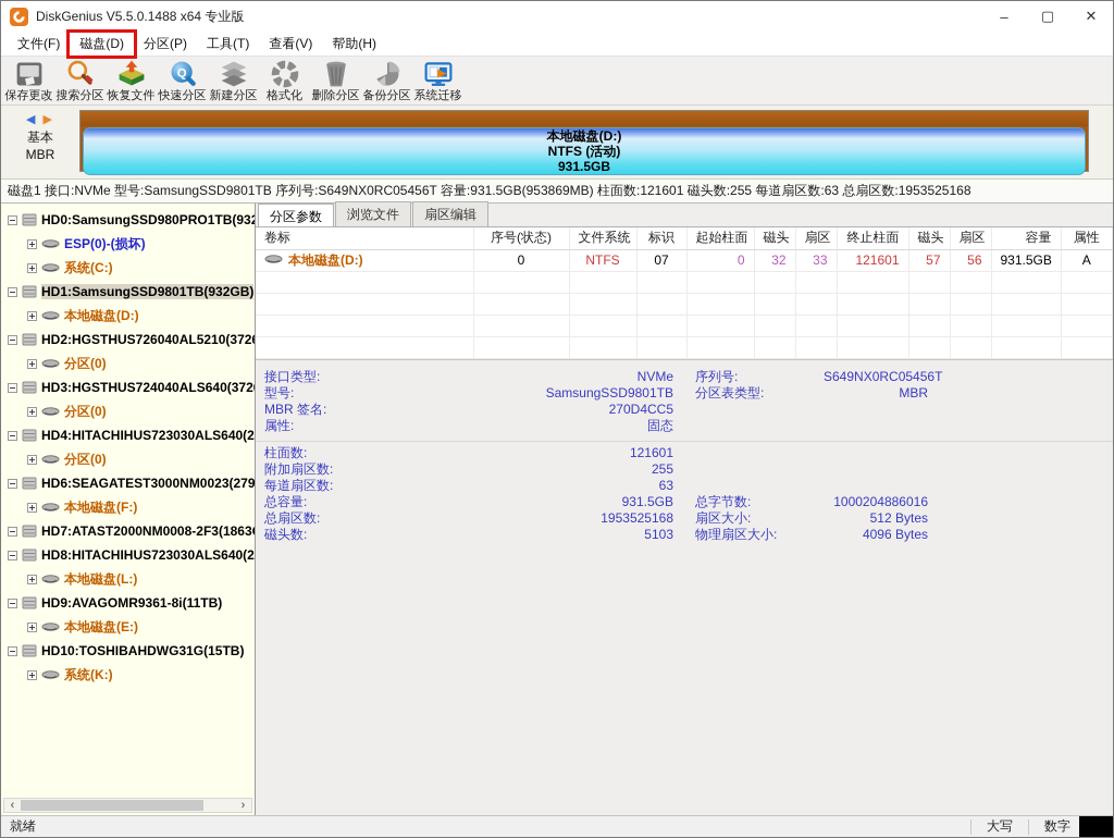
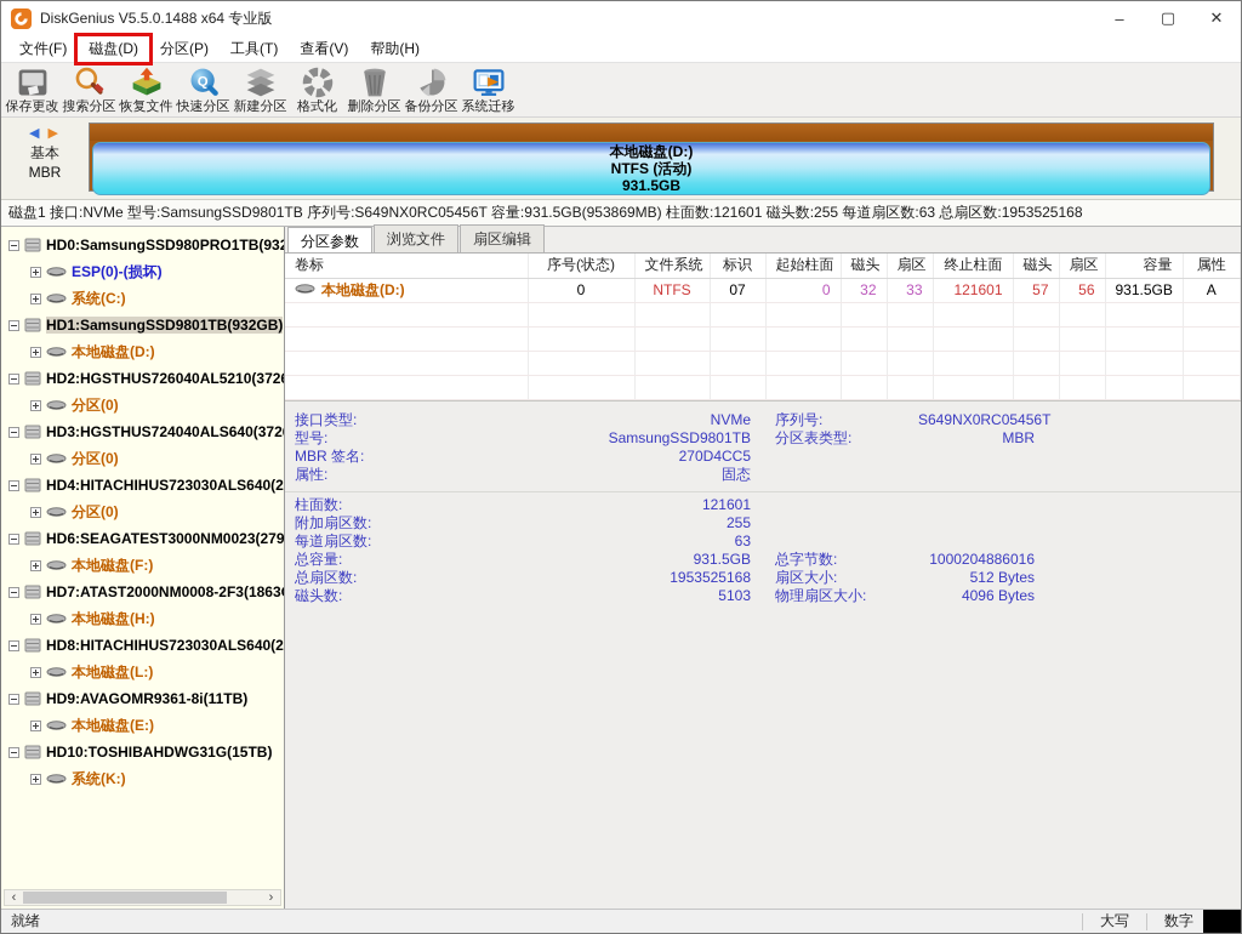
  DiskGenius V5.5.0.1488 x64 专业版
  –
  ▢
  ✕
  文件(F)
  磁盘(D)
  分区(P)
  工具(T)
  查看(V)
  帮助(H)
  保存更改
  搜索分区
  恢复文件
  Q
  快速分区
  新建分区
  格式化
  删除分区
  备份分区
  系统迁移
  ◀ ▶
  基本
  MBR
  本地磁盘(D:)
  NTFS (活动)
  931.5GB
  磁盘1 接口:NVMe 型号:SamsungSSD9801TB 序列号:S649NX0RC05456T 容量:931.5GB(953869MB) 柱面数:121601 磁头数:255 每道扇区数:63 总扇区数:1953525168
  HD0:SamsungSSD980PRO1TB(93
  ESP(0)-(损坏)
  系统(C:)
  HD1:SamsungSSD9801TB(932GB)
  本地磁盘(D:)
  HD2:HGSTHUS726040AL5210(372
  分区(0)
  HD3:HGSTHUS724040ALS640(372
  分区(0)
  HD4:HITACHIHUS723030ALS640(2
  分区(0)
  HD6:SEAGATEST3000NM0023(279
  本地磁盘(F:)
  HD7:ATAST2000NM0008-2F3(1863
+ 本地磁盘(H:)
  HD8:HITACHIHUS723030ALS640(2
  本地磁盘(L:)
  HD9:AVAGOMR9361-8i(11TB)
  本地磁盘(E:)
  HD10:TOSHIBAHDWG31G(15TB)
  系统(K:)
  ‹
  ›
  分区参数
  浏览文件
  扇区编辑
  卷标	序号(状态)	文件系统	标识	起始柱面	磁头	扇区	终止柱面	磁头	扇区	容量	属性
  本地磁盘(D:)	0	NTFS	07	0	32	33	121601	57	56	931.5GB	A
  接口类型:
  NVMe
  序列号:
  S649NX0RC05456T
  型号:
  SamsungSSD9801TB
  分区表类型:
  MBR
  MBR 签名:
  270D4CC5
  属性:
  固态
  柱面数:
  121601
  附加扇区数:
  255
  每道扇区数:
  63
  总容量:
  931.5GB
  总字节数:
  1000204886016
  总扇区数:
  1953525168
  扇区大小:
  512 Bytes
  磁头数:
  5103
  物理扇区大小:
  4096 Bytes
  就绪
  大写
  数字
